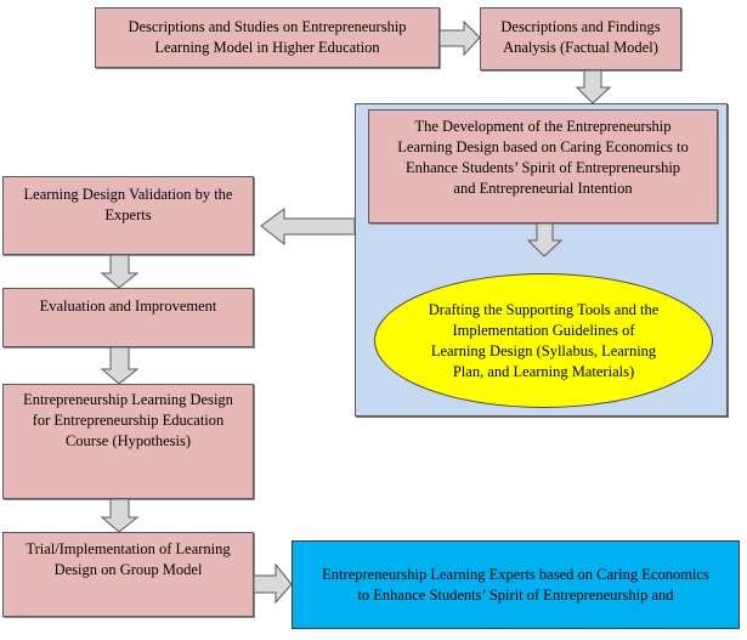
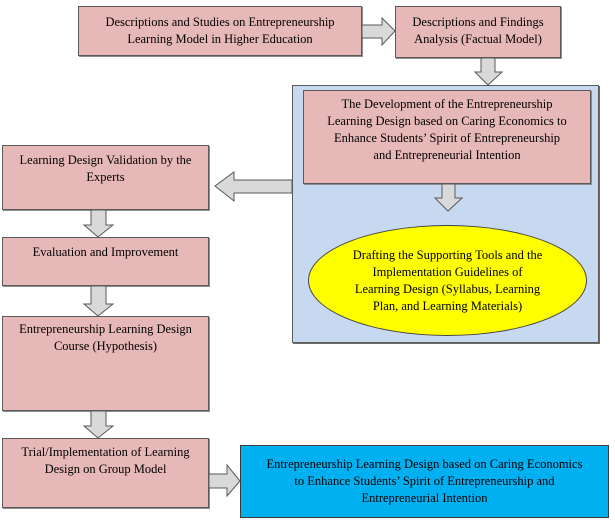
  Descriptions and Studies on Entrepreneurship
  Learning Model in Higher Education
  Descriptions and Findings
  Analysis (Factual Model)
  The Development of the Entrepreneurship
  Learning Design based on Caring Economics to
  Enhance Students’ Spirit of Entrepreneurship
  and Entrepreneurial Intention
  Drafting the Supporting Tools and the
  Implementation Guidelines of
  Learning Design (Syllabus, Learning
  Plan, and Learning Materials)
  Learning Design Validation by the
  Experts
  Evaluation and Improvement
  Entrepreneurship Learning Design
- for Entrepreneurship Education
  Course (Hypothesis)
  Trial/Implementation of Learning
  Design on Group Model
- Entrepreneurship Learning Experts based on Caring Economics
+ Entrepreneurship Learning Design based on Caring Economics
  to Enhance Students’ Spirit of Entrepreneurship and
+ Entrepreneurial Intention
